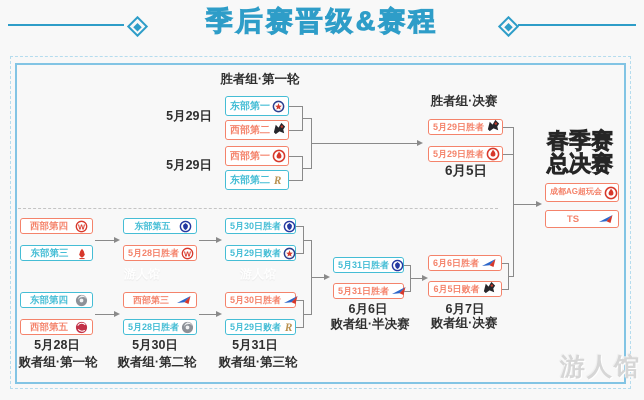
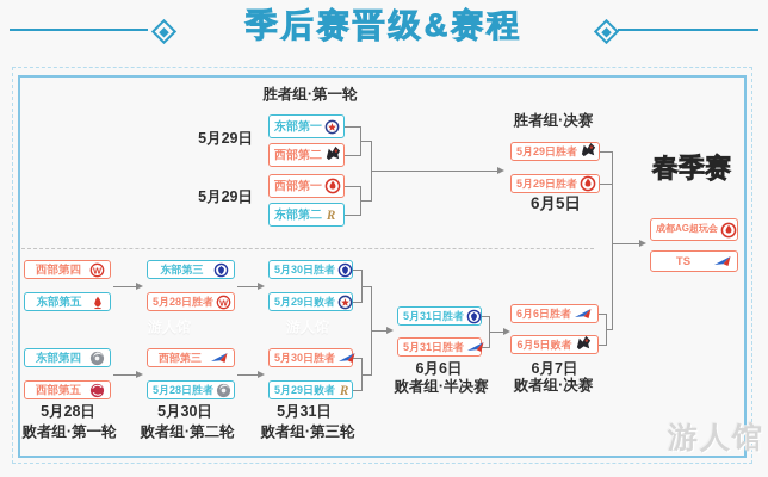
  季后赛晋级&赛程
  胜者组·第一轮
  5月29日
  5月29日
  胜者组·决赛
  6月5日
  春季赛
- 总决赛
  5月28日
  败者组·第一轮
  5月30日
  败者组·第二轮
  5月31日
  败者组·第三轮
  6月6日
  败者组·半决赛
  6月7日
  败者组·决赛
  东部第一
  西部第二
  西部第一
  东部第二
  R
  5月29日胜者
  5月29日胜者
  成都AG超玩会
  TS
  西部第四
  W
- 东部第三
+ 东部第五
  东部第四
  西部第五
- 东部第五
+ 东部第三
  5月28日胜者
  W
  西部第三
  5月28日胜者
  5月30日胜者
  5月29日败者
  5月30日胜者
  5月29日败者
  R
  5月31日胜者
  5月31日胜者
  6月6日胜者
  6月5日败者
  游人馆
